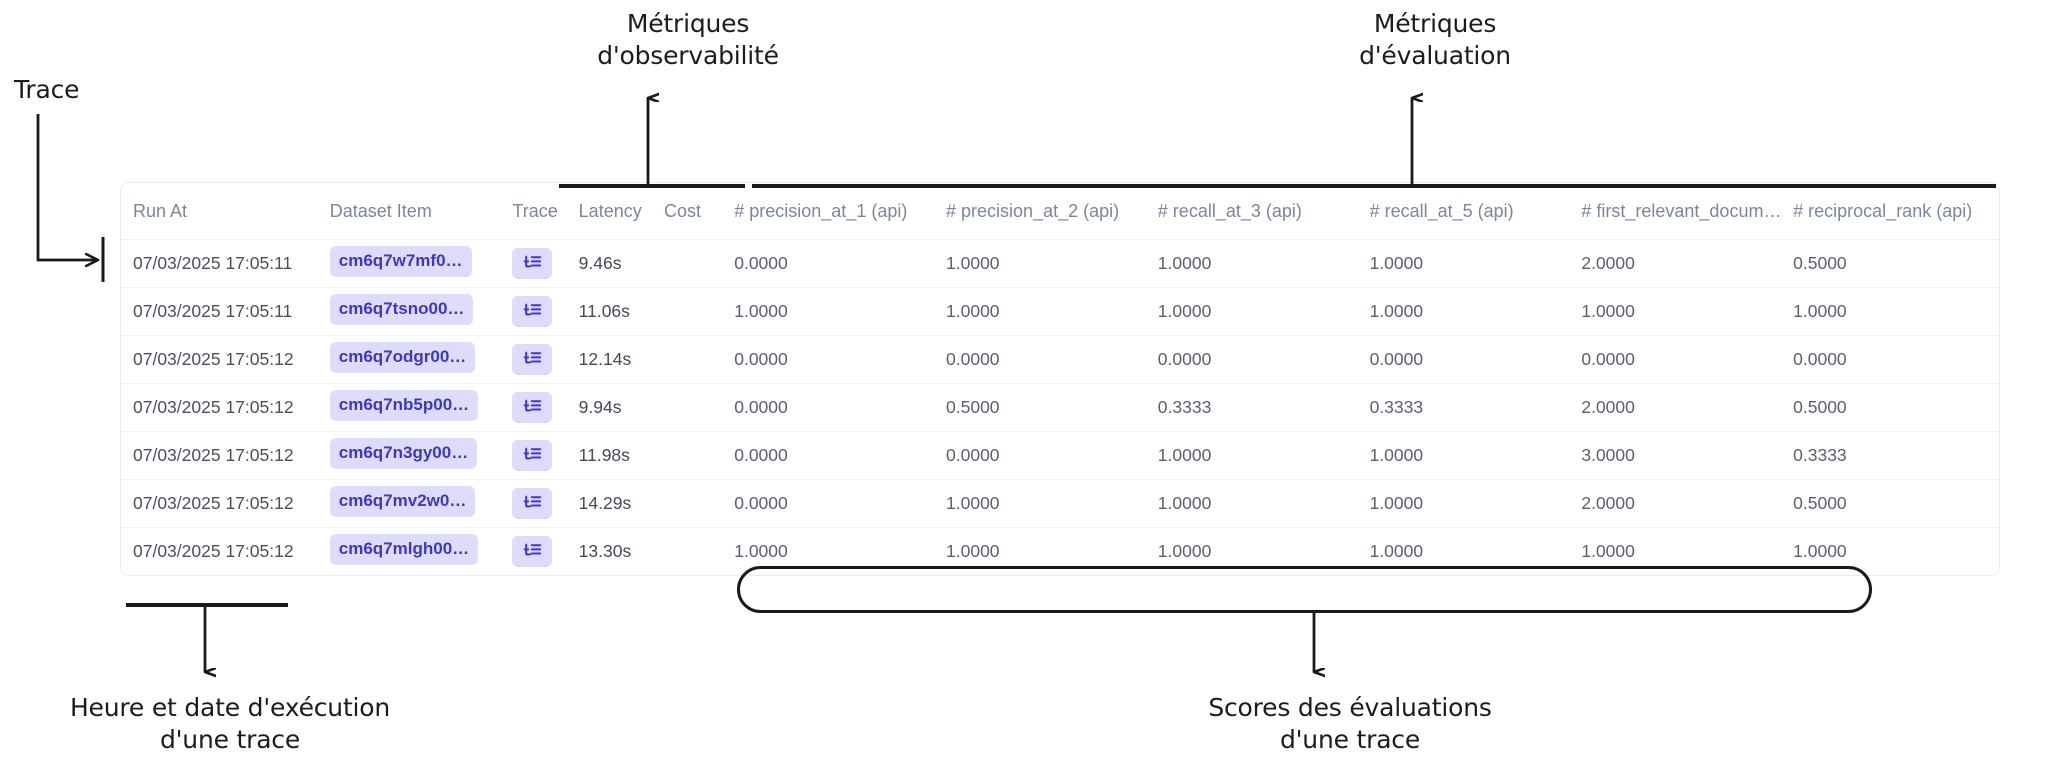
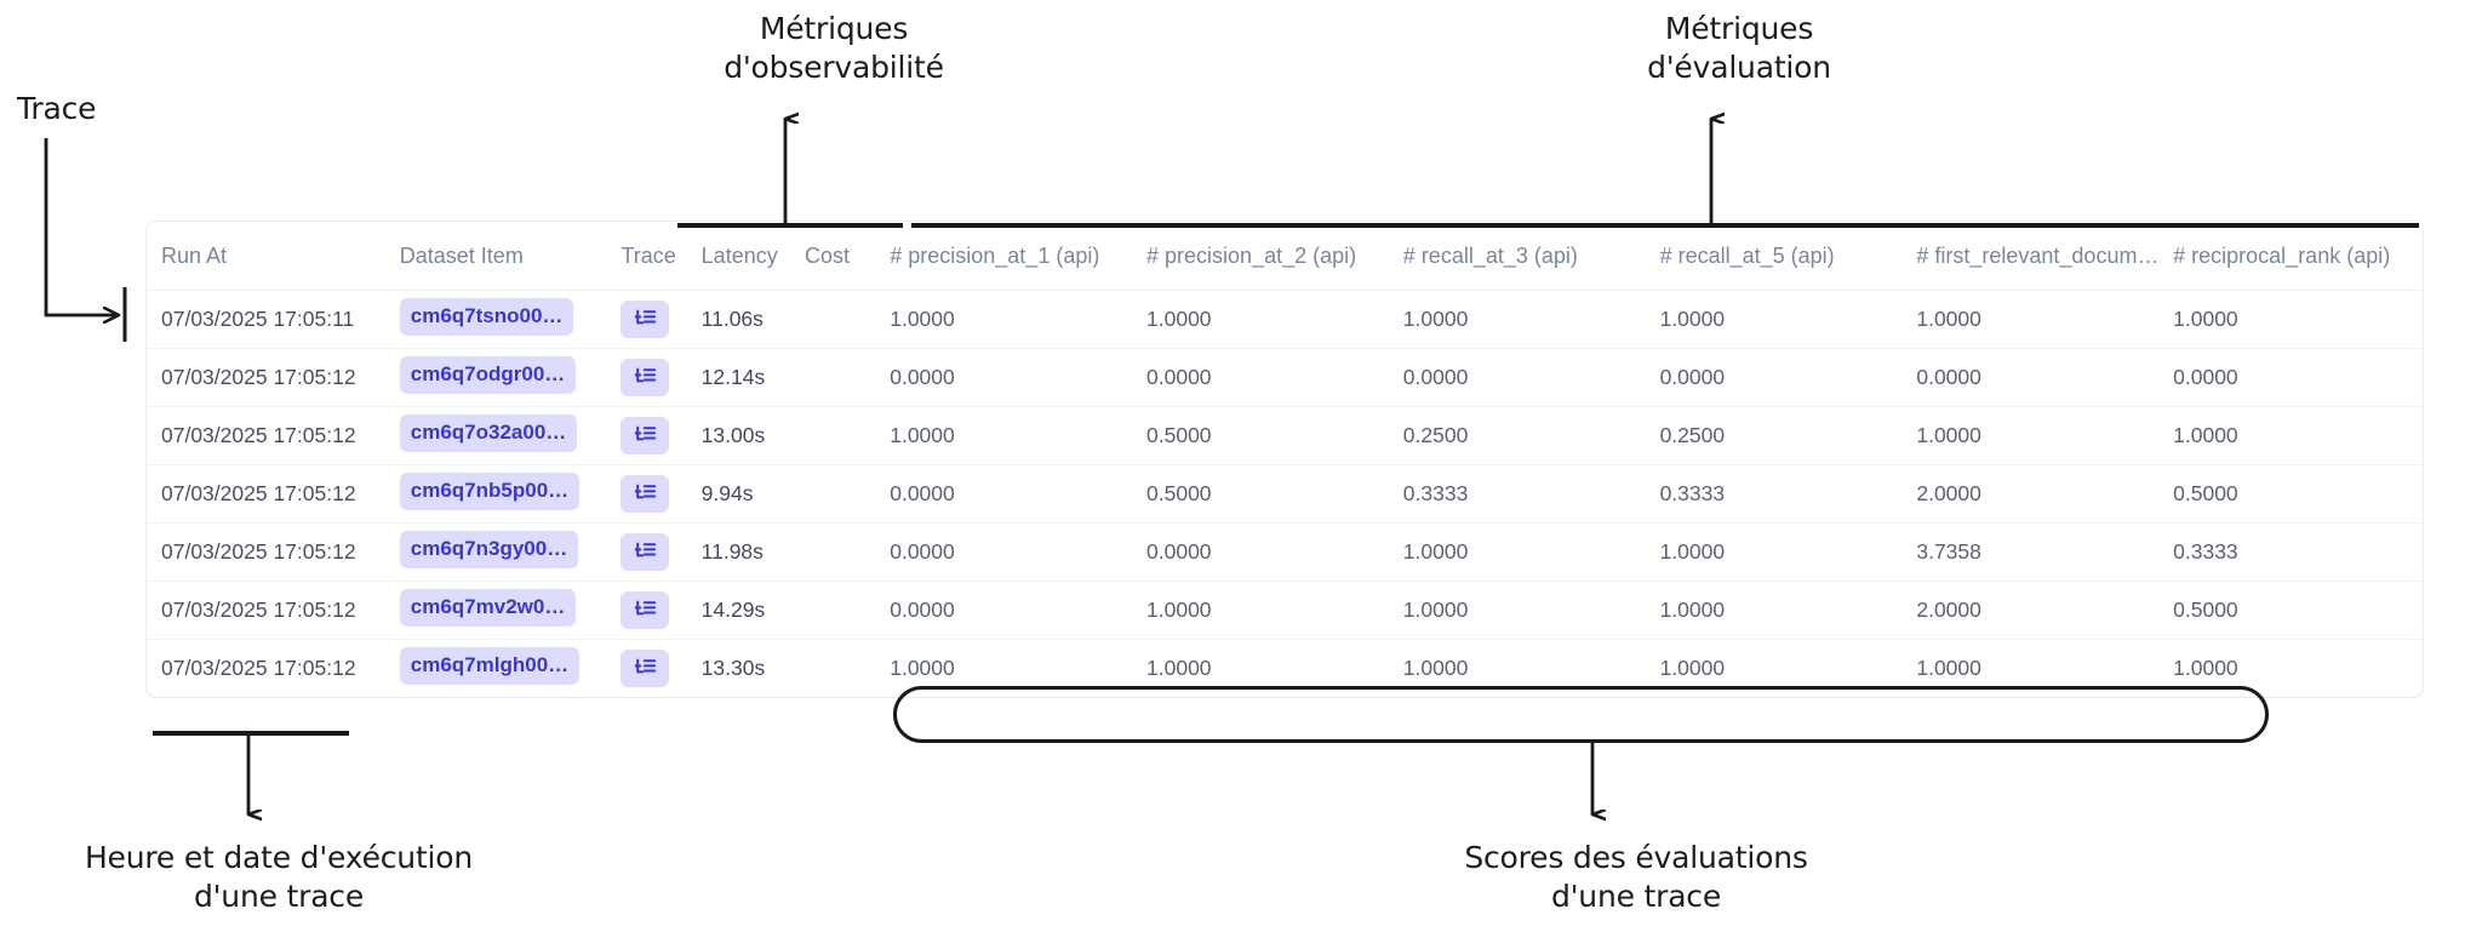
  Trace
  Métriques
  d'observabilité
  Métriques
  d'évaluation
  Heure et date d'exécution
  d'une trace
  Scores des évaluations
  d'une trace
  Run At	Dataset Item	Trace	Latency	Cost	# precision_at_1 (api)	# precision_at_2 (api)	# recall_at_3 (api)	# recall_at_5 (api)	# first_relevant_docum…	# reciprocal_rank (api)
- 07/03/2025 17:05:11	cm6q7w7mf0…		9.46s		0.0000	1.0000	1.0000	1.0000	2.0000	0.5000
  07/03/2025 17:05:11	cm6q7tsno00…		11.06s		1.0000	1.0000	1.0000	1.0000	1.0000	1.0000
  07/03/2025 17:05:12	cm6q7odgr00…		12.14s		0.0000	0.0000	0.0000	0.0000	0.0000	0.0000
+ 07/03/2025 17:05:12	cm6q7o32a00…		13.00s		1.0000	0.5000	0.2500	0.2500	1.0000	1.0000
  07/03/2025 17:05:12	cm6q7nb5p00…		9.94s		0.0000	0.5000	0.3333	0.3333	2.0000	0.5000
- 07/03/2025 17:05:12	cm6q7n3gy00…		11.98s		0.0000	0.0000	1.0000	1.0000	3.0000	0.3333
+ 07/03/2025 17:05:12	cm6q7n3gy00…		11.98s		0.0000	0.0000	1.0000	1.0000	3.7358	0.3333
  07/03/2025 17:05:12	cm6q7mv2w0…		14.29s		0.0000	1.0000	1.0000	1.0000	2.0000	0.5000
  07/03/2025 17:05:12	cm6q7mlgh00…		13.30s		1.0000	1.0000	1.0000	1.0000	1.0000	1.0000
